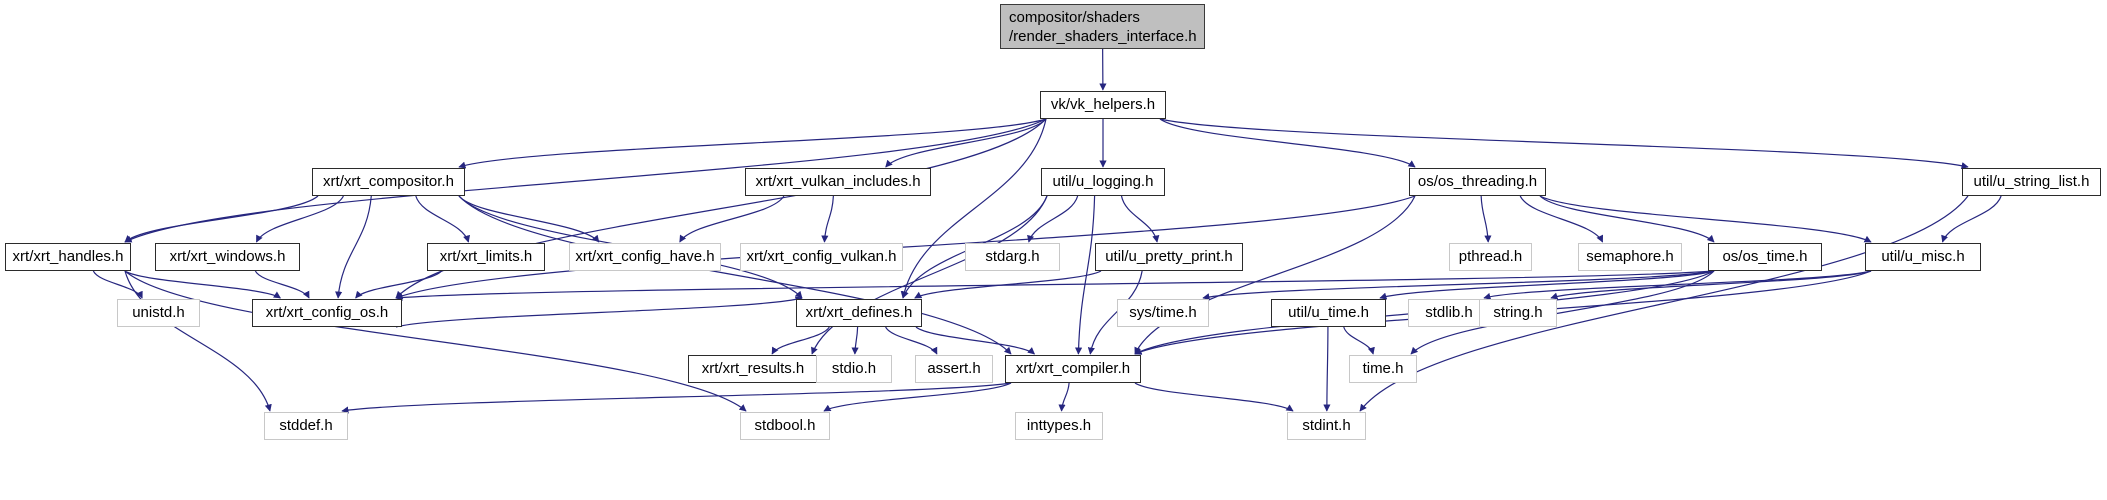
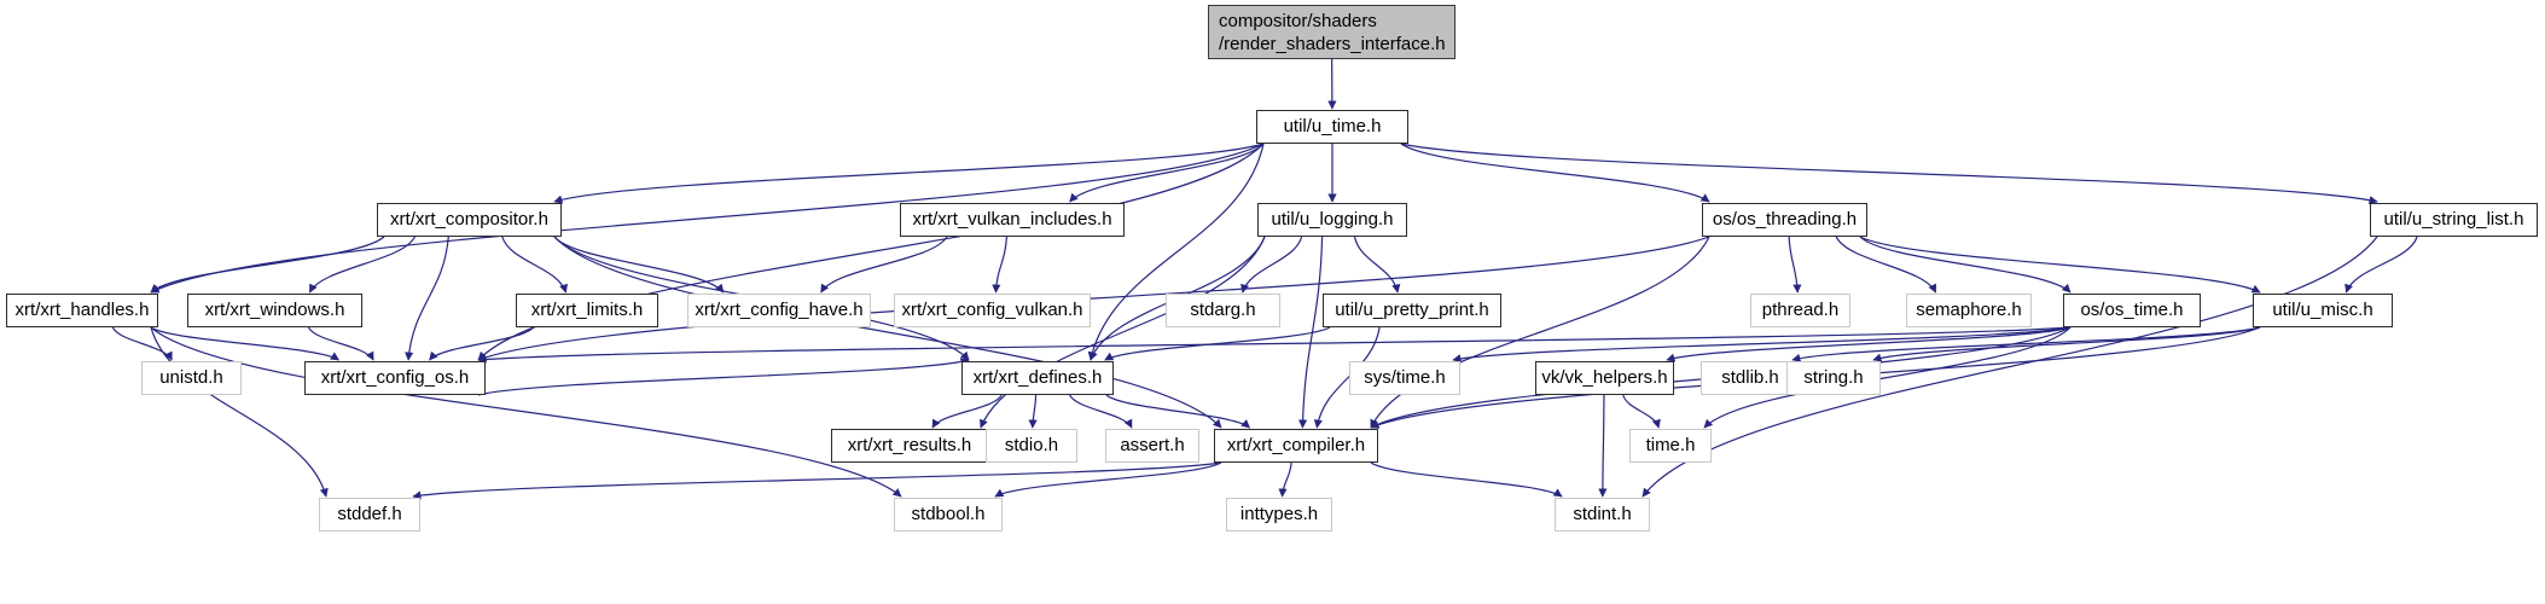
  compositor/shaders
  /render_shaders_interface.h
- vk/vk_helpers.h
+ util/u_time.h
  xrt/xrt_compositor.h
  xrt/xrt_vulkan_includes.h
  util/u_logging.h
  os/os_threading.h
  util/u_string_list.h
  xrt/xrt_handles.h
  xrt/xrt_windows.h
  xrt/xrt_limits.h
  xrt/xrt_config_have.h
  xrt/xrt_config_vulkan.h
  stdarg.h
  util/u_pretty_print.h
  pthread.h
  semaphore.h
  os/os_time.h
  util/u_misc.h
  unistd.h
  xrt/xrt_config_os.h
  xrt/xrt_defines.h
  sys/time.h
- util/u_time.h
+ vk/vk_helpers.h
  stdlib.h
  string.h
  xrt/xrt_results.h
  stdio.h
  assert.h
  xrt/xrt_compiler.h
  time.h
  stddef.h
  stdbool.h
  inttypes.h
  stdint.h
